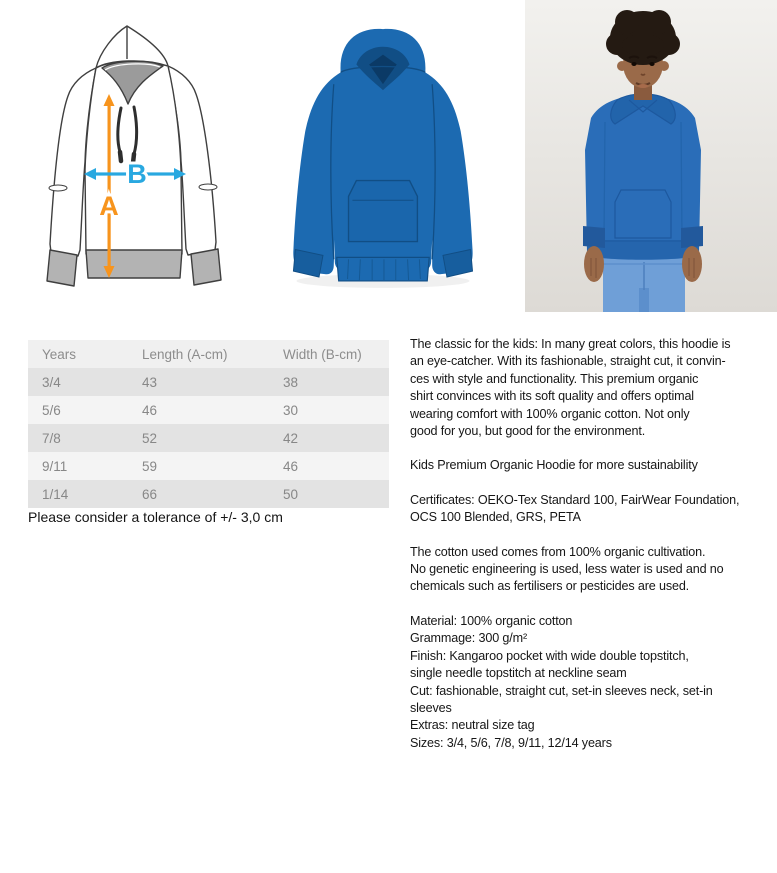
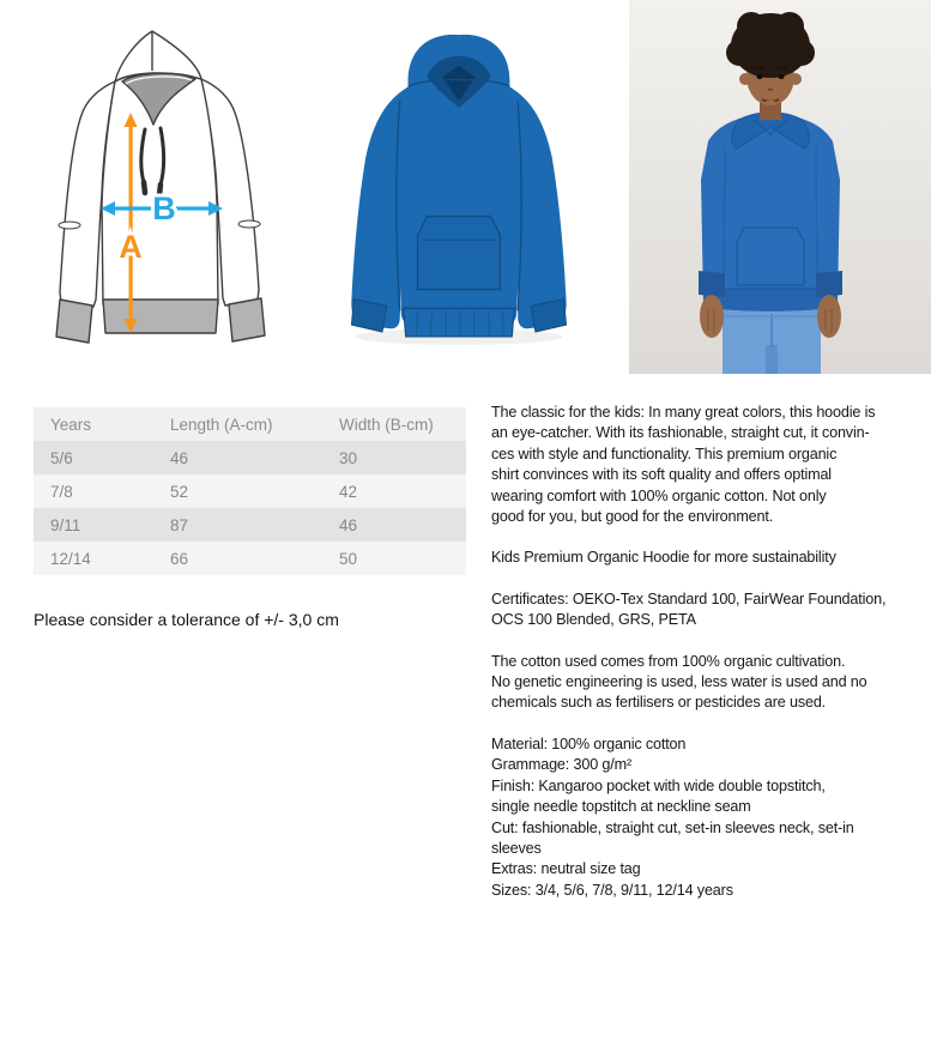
  A
  B
  Years	Length (A-cm)	Width (B-cm)
- 3/4	43	38
  5/6	46	30
  7/8	52	42
- 9/11	59	46
+ 9/11	87	46
- 1/14	66	50
+ 12/14	66	50
  Please consider a tolerance of +/- 3,0 cm
  The classic for the kids: In many great colors, this hoodie is
  an eye-catcher. With its fashionable, straight cut, it convin-
  ces with style and functionality. This premium organic
  shirt convinces with its soft quality and offers optimal
  wearing comfort with 100% organic cotton. Not only
  good for you, but good for the environment.
  Kids Premium Organic Hoodie for more sustainability
  Certificates: OEKO-Tex Standard 100, FairWear Foundation,
  OCS 100 Blended, GRS, PETA
  The cotton used comes from 100% organic cultivation.
  No genetic engineering is used, less water is used and no
  chemicals such as fertilisers or pesticides are used.
  Material: 100% organic cotton
  Grammage: 300 g/m²
  Finish: Kangaroo pocket with wide double topstitch,
  single needle topstitch at neckline seam
  Cut: fashionable, straight cut, set-in sleeves neck, set-in
  sleeves
  Extras: neutral size tag
  Sizes: 3/4, 5/6, 7/8, 9/11, 12/14 years
